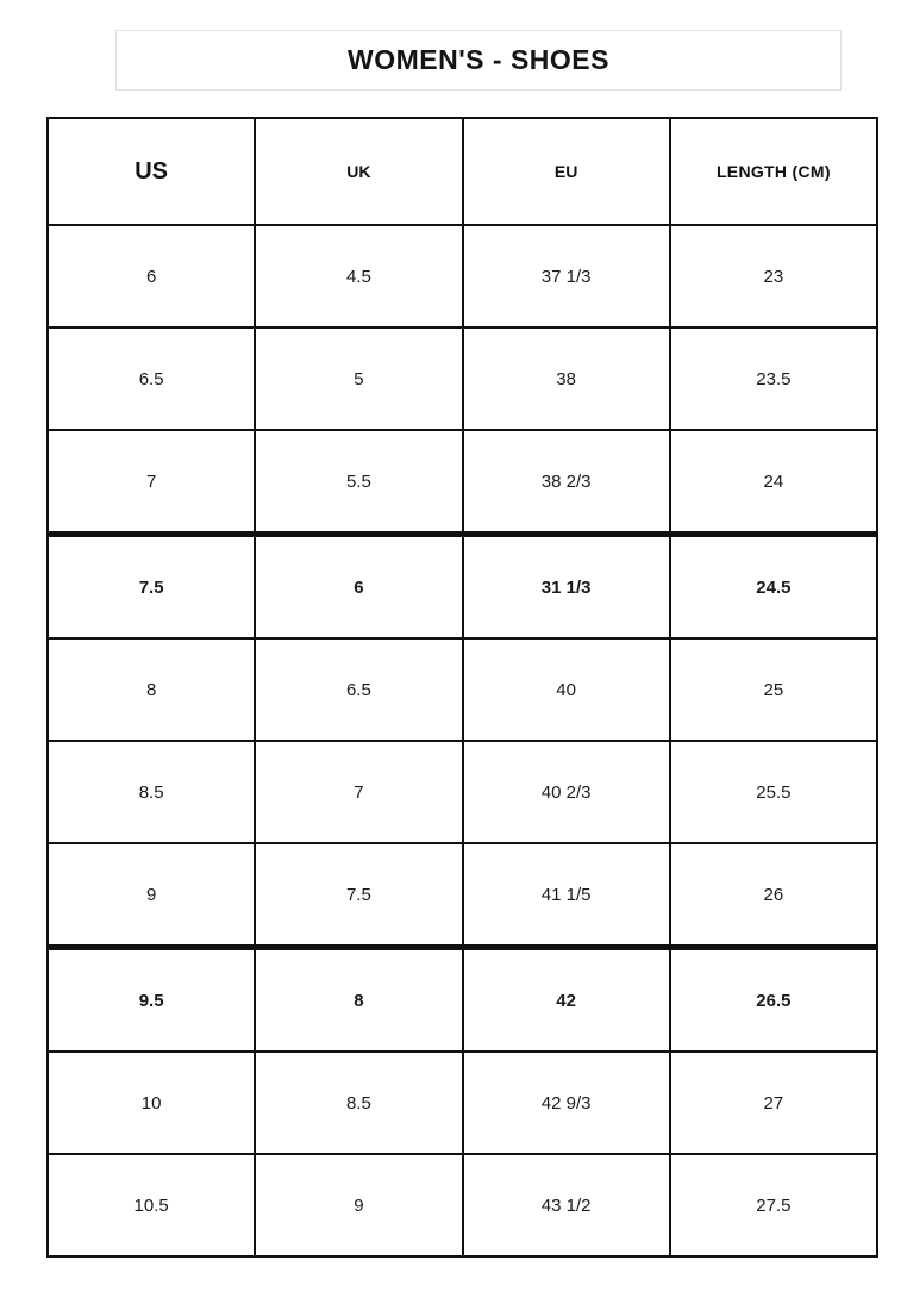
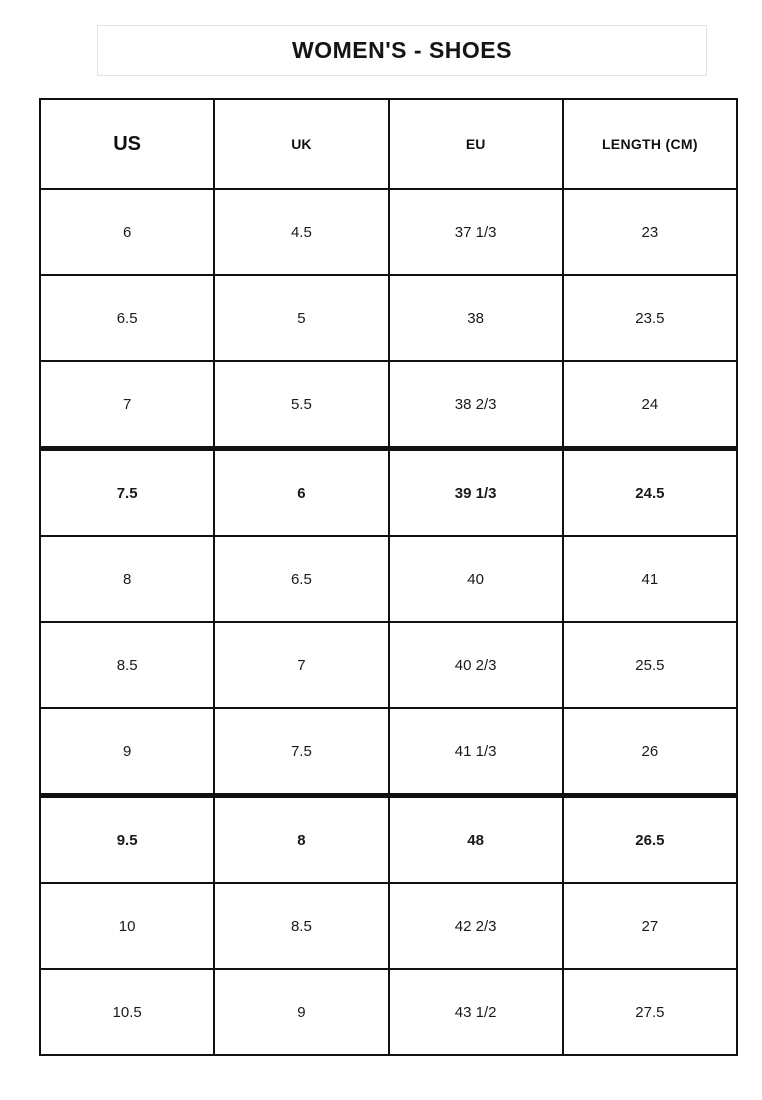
  WOMEN'S - SHOES
  US	UK	EU	LENGTH (CM)
  6	4.5	37 1/3	23
  6.5	5	38	23.5
  7	5.5	38 2/3	24
- 7.5	6	31 1/3	24.5
+ 7.5	6	39 1/3	24.5
- 8	6.5	40	25
+ 8	6.5	40	41
  8.5	7	40 2/3	25.5
- 9	7.5	41 1/5	26
+ 9	7.5	41 1/3	26
- 9.5	8	42	26.5
+ 9.5	8	48	26.5
- 10	8.5	42 9/3	27
+ 10	8.5	42 2/3	27
  10.5	9	43 1/2	27.5
